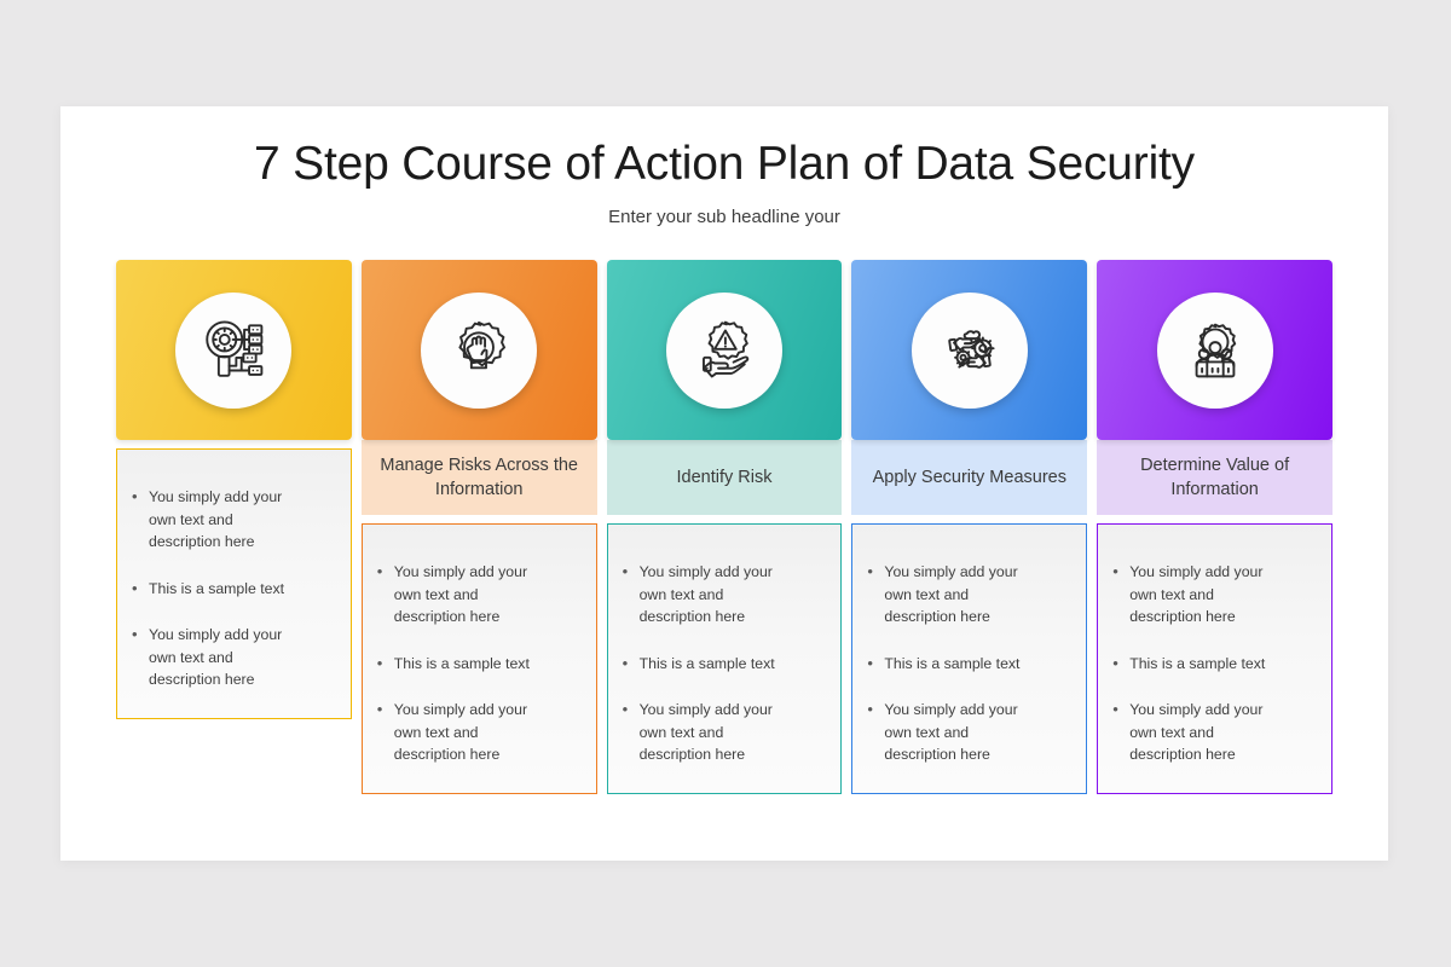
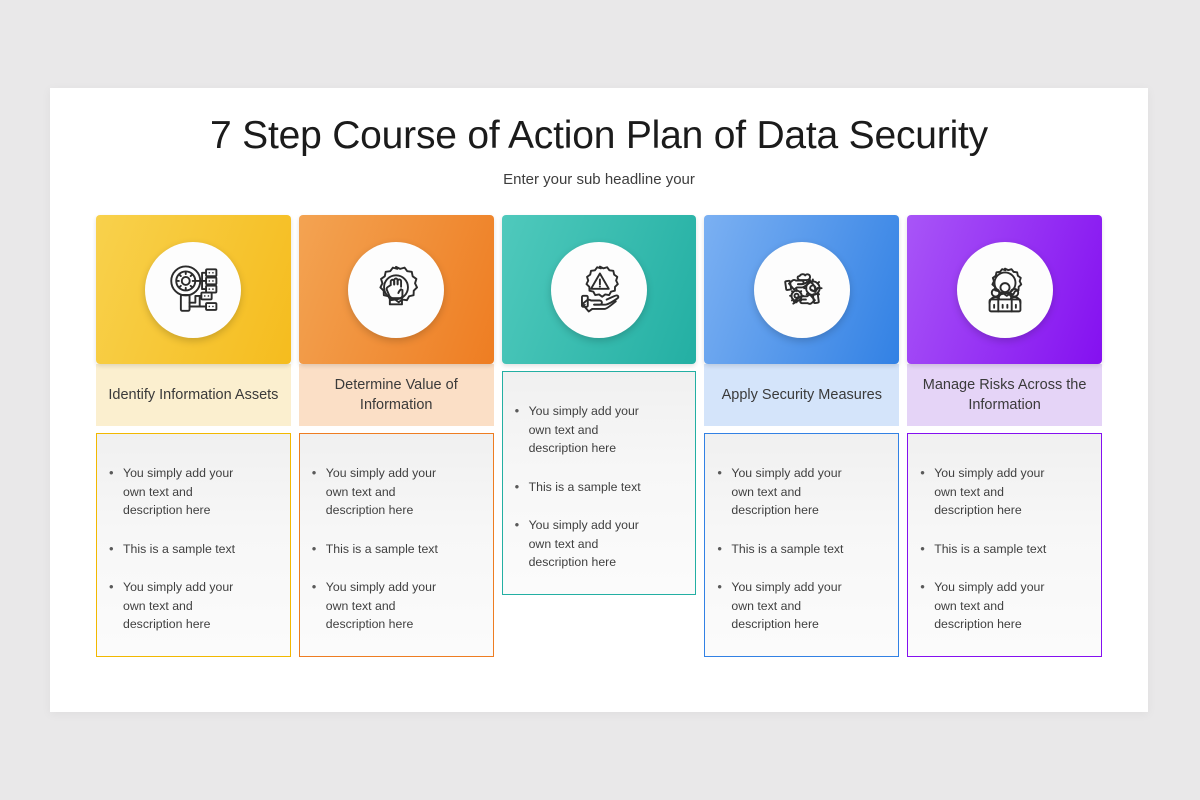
  7 Step Course of Action Plan of Data Security
  Enter your sub headline your
+ Identify Information Assets
  •
  You simply add your own text and description here
  •
  This is a sample text
  •
  You simply add your own text and description here
- Manage Risks Across the Information
+ Determine Value of Information
  •
  You simply add your own text and description here
  •
  This is a sample text
  •
  You simply add your own text and description here
- Identify Risk
  •
  You simply add your own text and description here
  •
  This is a sample text
  •
  You simply add your own text and description here
  Apply Security Measures
  •
  You simply add your own text and description here
  •
  This is a sample text
  •
  You simply add your own text and description here
- Determine Value of Information
+ Manage Risks Across the Information
  •
  You simply add your own text and description here
  •
  This is a sample text
  •
  You simply add your own text and description here
